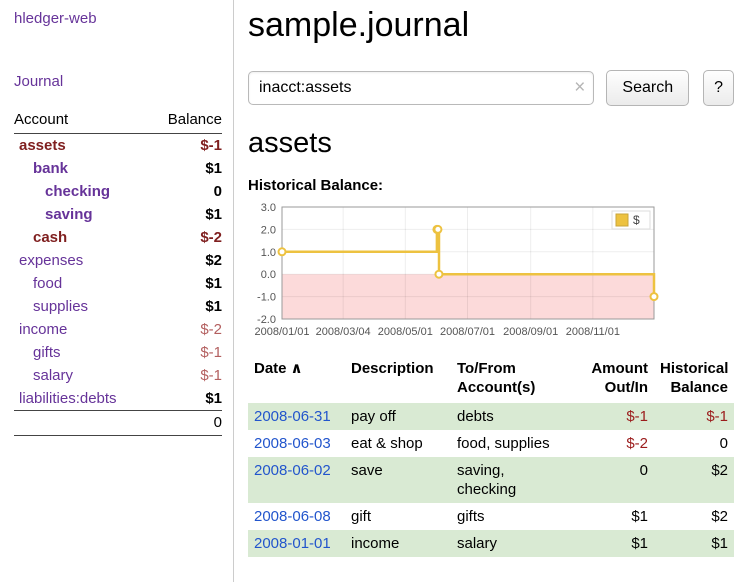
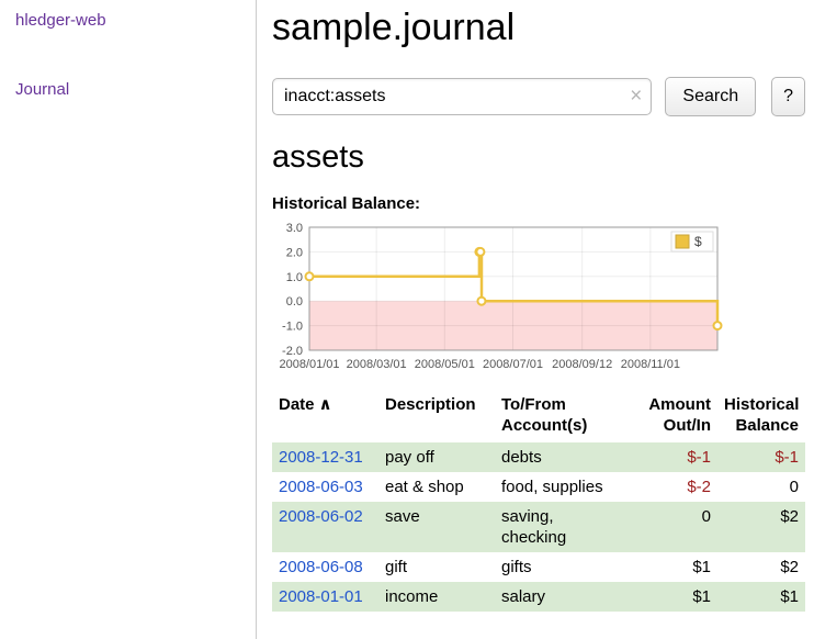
  hledger-web
  Journal
- Account	Balance
- assets	$-1
- bank	$1
- checking	0
- saving	$1
- cash	$-2
- expenses	$2
- food	$1
- supplies	$1
- income	$-2
- gifts	$-1
- salary	$-1
- liabilities:debts	$1
- 0
  sample.journal
  inacct:assets
  ×
  Search
  ?
  assets
  Historical Balance:
  3.0
  2.0
  1.0
  0.0
  -1.0
  -2.0
  2008/01/01
- 2008/03/04
+ 2008/03/01
  2008/05/01
  2008/07/01
- 2008/09/01
+ 2008/09/12
  2008/11/01
  $
  Date ∧	Description	To/From Account(s)	Amount Out/In	Historical Balance
- 2008-06-31	pay off	debts	$-1	$-1
+ 2008-12-31	pay off	debts	$-1	$-1
  2008-06-03	eat & shop	food, supplies	$-2	0
  2008-06-02	save	saving, checking	0	$2
  2008-06-08	gift	gifts	$1	$2
  2008-01-01	income	salary	$1	$1
